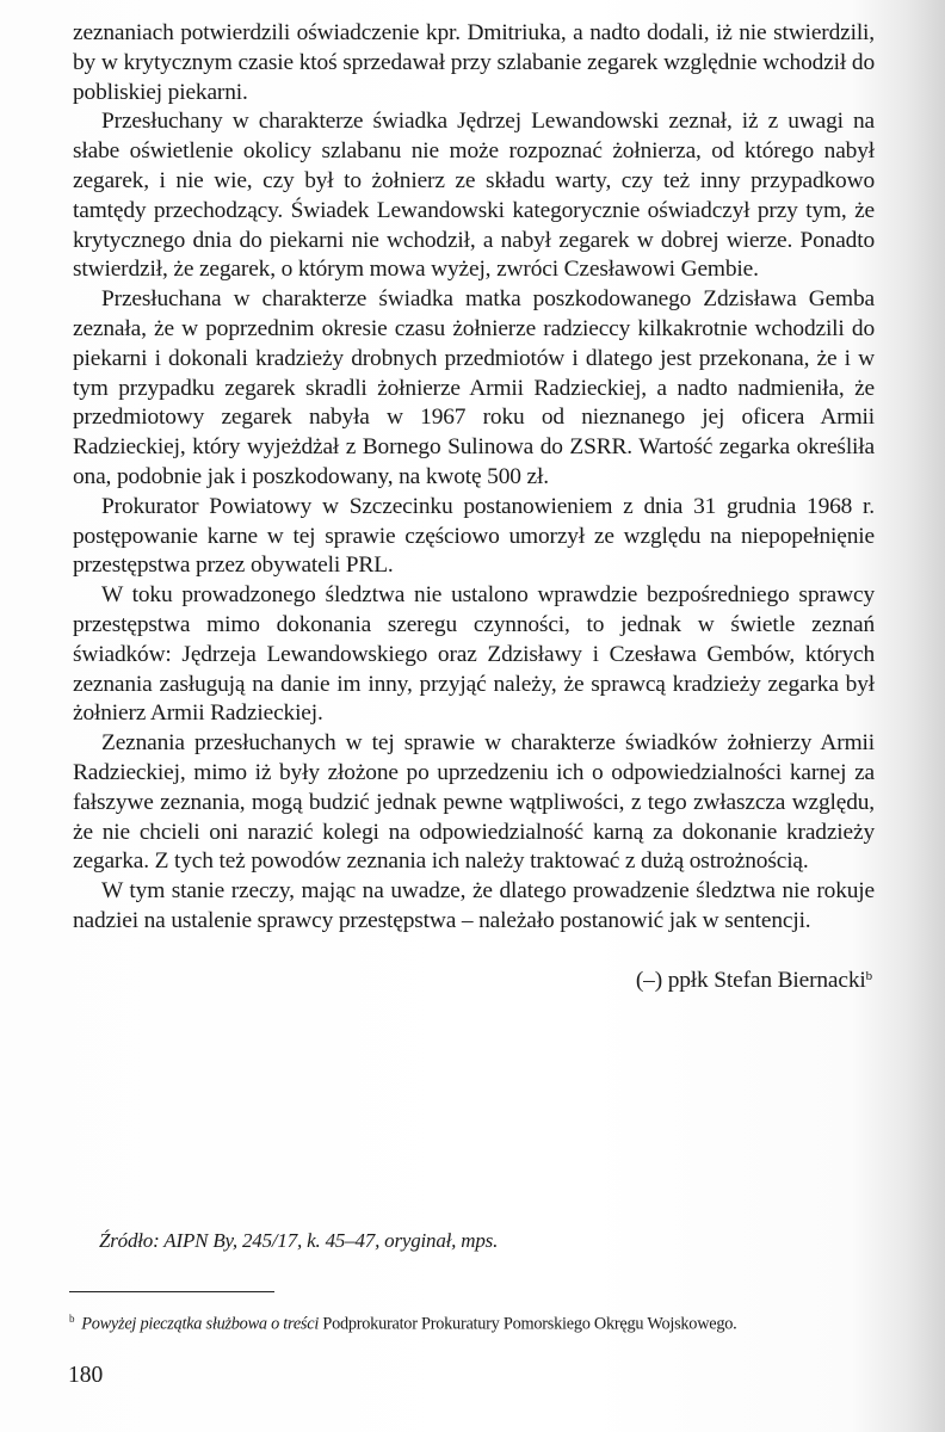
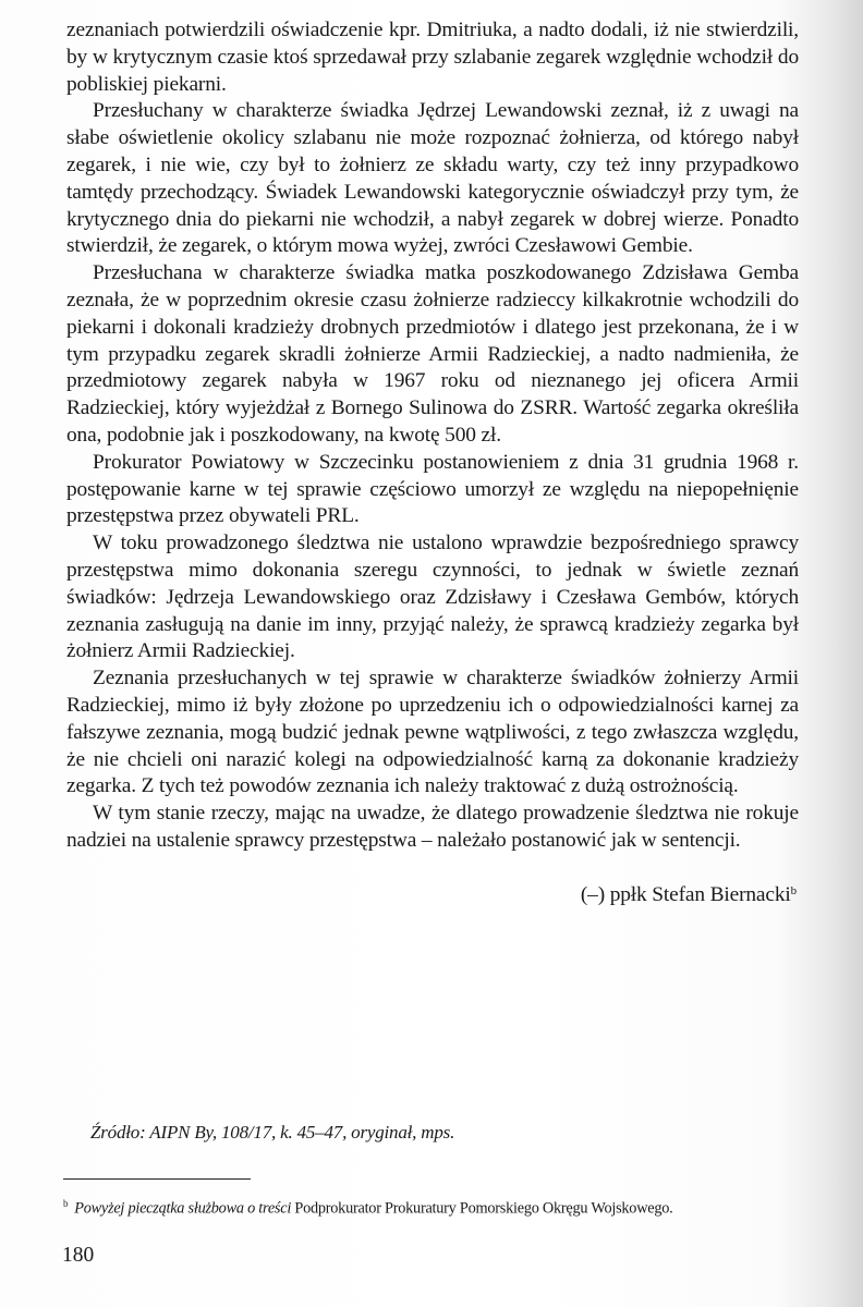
  zeznaniach potwierdzili oświadczenie kpr. Dmitriuka, a nadto dodali, iż nie stwierdzili, by w krytycznym czasie ktoś sprzedawał przy szlabanie zegarek względnie wchodził do pobliskiej piekarni.
  Przesłuchany w charakterze świadka Jędrzej Lewandowski zeznał, iż z uwagi na słabe oświetlenie okolicy szlabanu nie może rozpoznać żołnierza, od którego nabył zegarek, i nie wie, czy był to żołnierz ze składu warty, czy też inny przypadkowo tamtędy przechodzący. Świadek Lewandowski kategorycznie oświadczył przy tym, że krytycznego dnia do piekarni nie wchodził, a nabył zegarek w dobrej wierze. Ponadto stwierdził, że zegarek, o którym mowa wyżej, zwróci Czesławowi Gembie.
  Przesłuchana w charakterze świadka matka poszkodowanego Zdzisława Gem­ba zeznała, że w poprzednim okresie czasu żołnierze radzieccy kilkakrotnie wchodzili do piekarni i dokonali kradzieży drobnych przedmiotów i dlatego jest przekonana, że i w tym przypadku zegarek skradli żołnierze Armii Radzieckiej, a nadto nadmieniła, że przedmiotowy zegarek nabyła w 1967 roku od nieznanego jej oficera Armii Radzieckiej, który wyjeżdżał z Bornego Sulinowa do ZSRR. Wartość zegarka określiła ona, podobnie jak i poszkodowany, na kwotę 500 zł.
  Prokurator Powiatowy w Szczecinku postanowieniem z dnia 31 grudnia 1968 r. postępowanie karne w tej sprawie częściowo umorzył ze względu na niepopełnię­nie przestępstwa przez obywateli PRL.
  W toku prowadzonego śledztwa nie ustalono wprawdzie bezpośredniego sprawcy przestępstwa mimo dokonania szeregu czynności, to jednak w świetle zeznań świadków: Jędrzeja Lewandowskiego oraz Zdzisławy i Czesława Gem­bów, których zeznania zasługują na danie im inny, przyjąć należy, że sprawcą kradzieży zegarka był żołnierz Armii Radzieckiej.
  Zeznania przesłuchanych w tej sprawie w charakterze świadków żołnierzy Armii Radzieckiej, mimo iż były złożone po uprzedzeniu ich o odpowiedzialno­ści karnej za fałszywe zeznania, mogą budzić jednak pewne wątpliwości, z tego zwłaszcza względu, że nie chcieli oni narazić kolegi na odpowiedzialność karną za dokonanie kradzieży zegarka. Z tych też powodów zeznania ich należy trakto­wać z dużą ostrożnością.
  W tym stanie rzeczy, mając na uwadze, że dlatego prowadzenie śledztwa nie rokuje nadziei na ustalenie sprawcy przestępstwa – należało postanowić jak w sentencji.
  (–) ppłk Stefan Biernackib
- Źródło: AIPN By, 245/17, k. 45–47, oryginał, mps.
+ Źródło: AIPN By, 108/17, k. 45–47, oryginał, mps.
  b Powyżej pieczątka służbowa o treści Podprokurator Prokuratury Pomorskiego Okręgu Wojskowego.
  180
